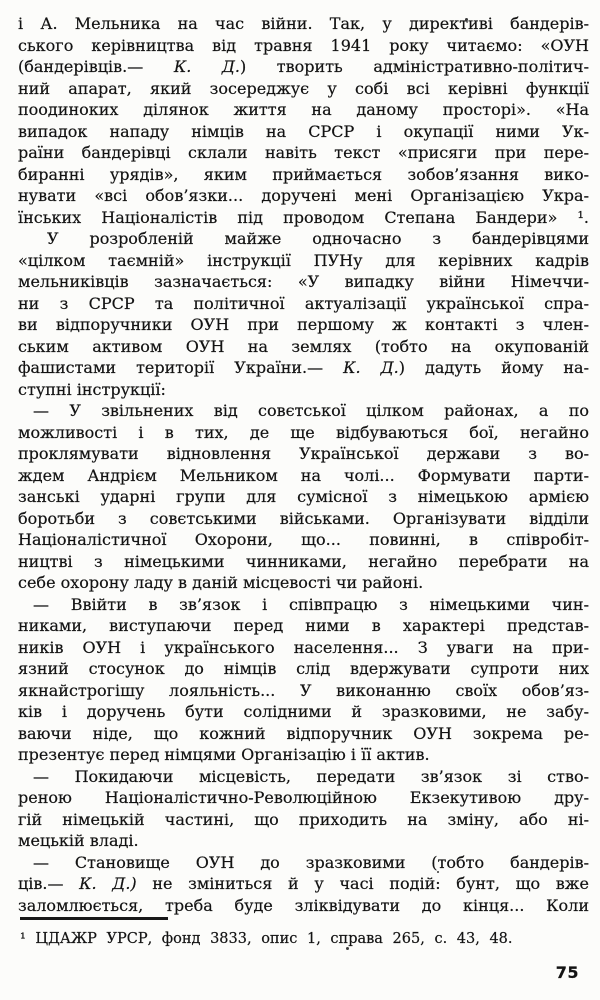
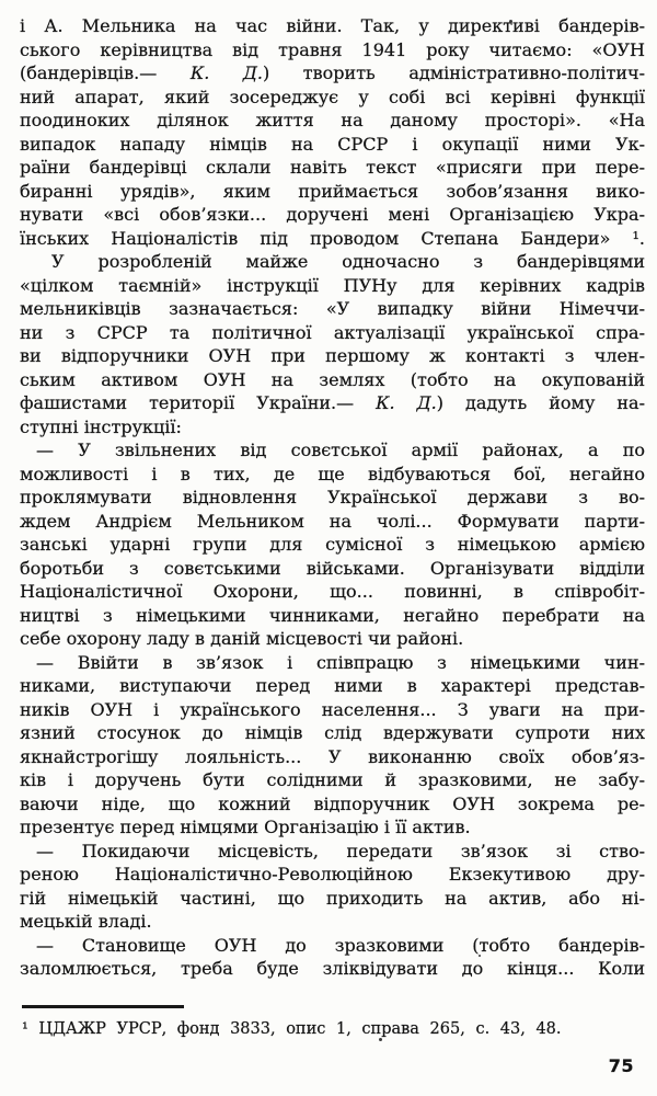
  і А. Мельника на час війни. Так, у директиві бандерів-
  ського керівництва від травня 1941 року читаємо: «ОУН
  (бандерівців.— К. Д.) творить адміністративно-політич-
  ний апарат, який зосереджує у собі всі керівні функції
  поодиноких ділянок життя на даному просторі». «На
  випадок нападу німців на СРСР і окупації ними Ук-
  раїни бандерівці склали навіть текст «присяги при пере-
  биранні урядів», яким приймається зобов’язання вико-
  нувати «всі обов’язки... доручені мені Організацією Укра-
  їнських Націоналістів під проводом Степана Бандери» ¹.
  У розробленій майже одночасно з бандерівцями
  «цілком таємній» інструкції ПУНу для керівних кадрів
  мельниківців зазначається: «У випадку війни Німеччи-
  ни з СРСР та політичної актуалізації української спра-
  ви відпоручники ОУН при першому ж контакті з член-
  ським активом ОУН на землях (тобто на окупованій
  фашистами території України.— К. Д.) дадуть йому на-
  ступні інструкції:
- — У звільнених від совєтської цілком районах, а по
+ — У звільнених від совєтської армії районах, а по
  можливості і в тих, де ще відбуваються бої, негайно
  проклямувати відновлення Української держави з во-
  ждем Андрієм Мельником на чолі... Формувати парти-
  занські ударні групи для сумісної з німецькою армією
  боротьби з совєтськими військами. Організувати відділи
  Націоналістичної Охорони, що... повинні, в співробіт-
  ництві з німецькими чинниками, негайно перебрати на
  себе охорону ладу в даній місцевості чи районі.
  — Ввійти в зв’язок і співпрацю з німецькими чин-
  никами, виступаючи перед ними в характері представ-
  ників ОУН і українського населення... З уваги на при-
  язний стосунок до німців слід вдержувати супроти них
  якнайстрогішу лояльність... У виконанню своїх обов’яз-
  ків і доручень бути солідними й зразковими, не забу-
  ваючи ніде, що кожний відпоручник ОУН зокрема ре-
  презентує перед німцями Організацію і її актив.
  — Покидаючи місцевість, передати зв’язок зі ство-
  реною Націоналістично-Революційною Екзекутивою дру-
- гій німецькій частині, що приходить на зміну, або ні-
+ гій німецькій частині, що приходить на актив, або ні-
  мецькій владі.
  — Становище ОУН до зразковими (тобто бандерів-
- ців.— К. Д.) не зміниться й у часі подій: бунт, що вже
  заломлюється, треба буде зліквідувати до кінця... Коли
  ¹ ЦДАЖР УРСР, фонд 3833, опис 1, справа 265, с. 43, 48.
  75
